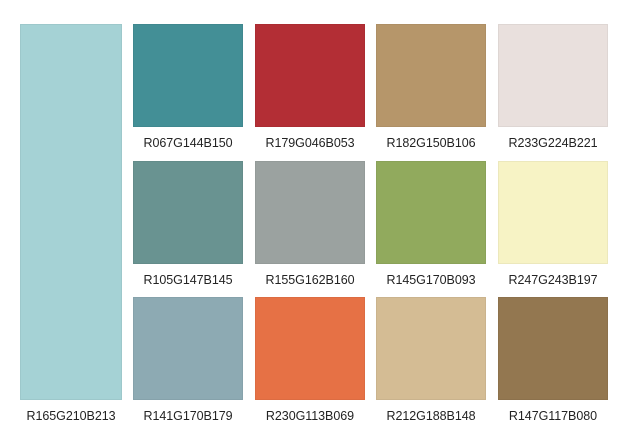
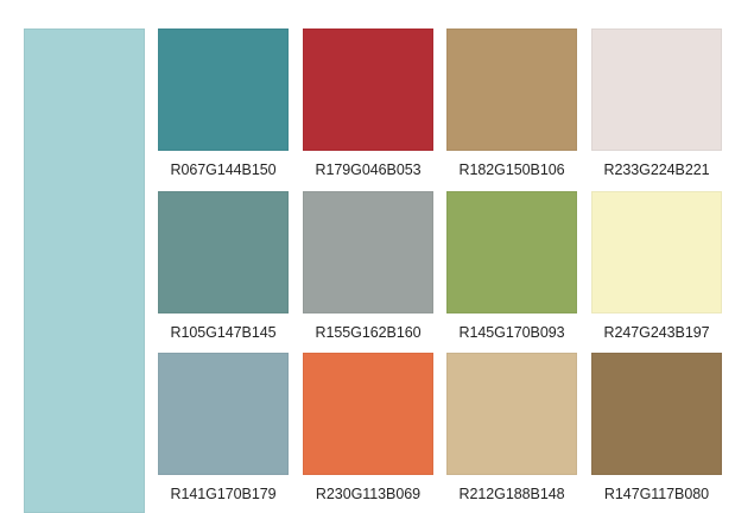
- R165G210B213
  R067G144B150
  R179G046B053
  R182G150B106
  R233G224B221
  R105G147B145
  R155G162B160
  R145G170B093
  R247G243B197
  R141G170B179
  R230G113B069
  R212G188B148
  R147G117B080
